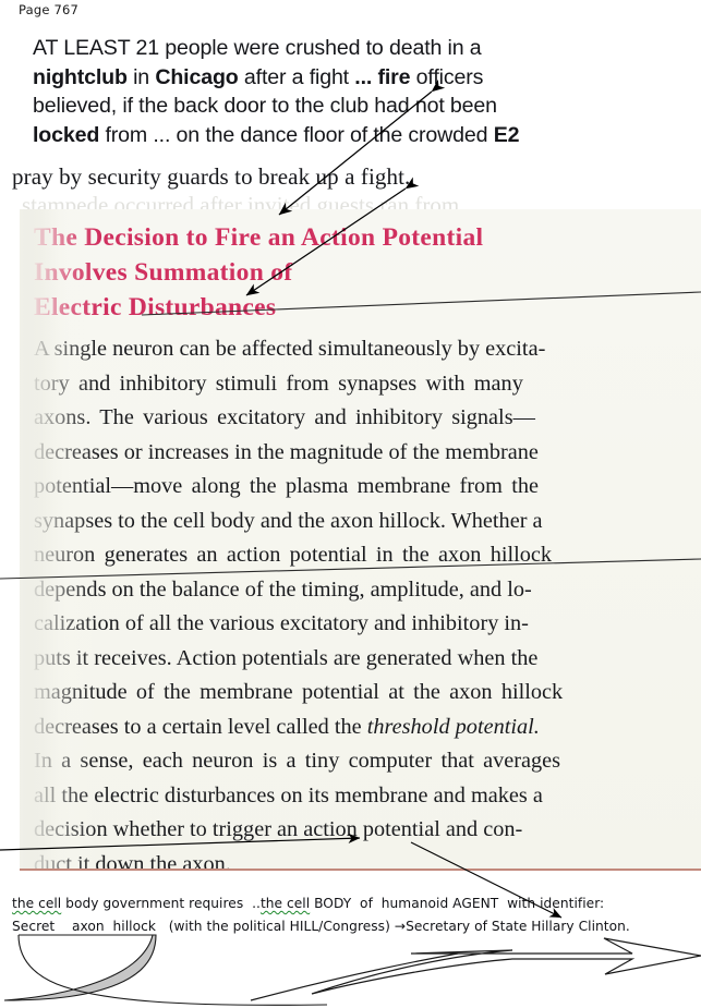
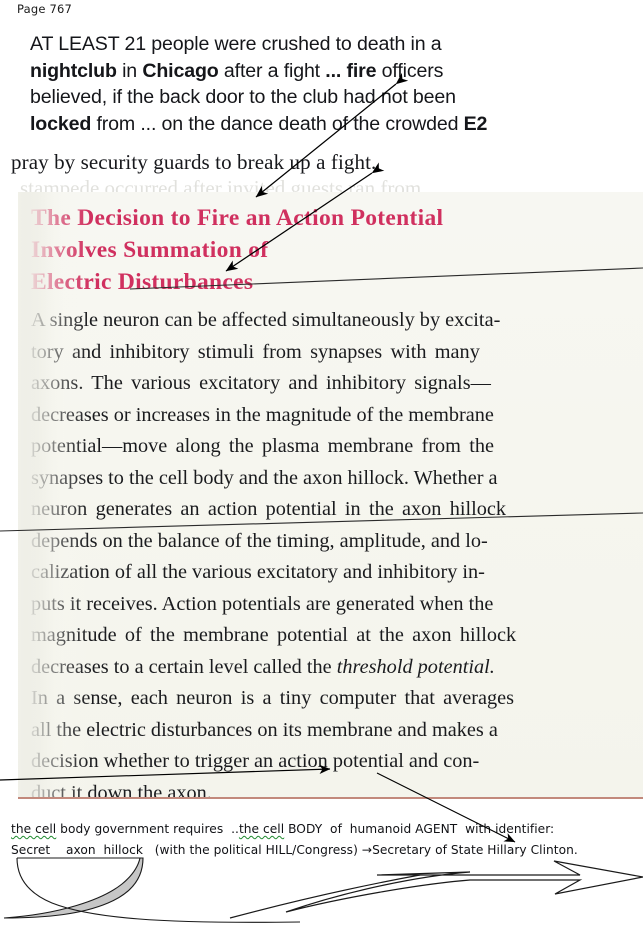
  Page 767
  AT LEAST 21 people were crushed to death in a
  nightclub in Chicago after a fight ... fire officers
  believed, if the back door to the club had not been
- locked from ... on the dance floor of the crowded E2
+ locked from ... on the dance death of the crowded E2
  pray by security guards to break up a fight.
  stampede occurred after invited guests ran from
  ecision to Fire an Action Potential
  ves Summation of
  ic Disturbances
  e neuron can be affected simultaneously by excita-
  d inhibitory stimuli from synapses with many
  The various excitatory and inhibitory signals—
  es or increases in the magnitude of the membrane
  al—move along the plasma membrane from the
  es to the cell body and the axon hillock. Whether a
  generates an action potential in the axon hillock
  s on the balance of the timing, amplitude, and lo-
  on of all the various excitatory and inhibitory in-
  eceives. Action potentials are generated when the
  ude of the membrane potential at the axon hillock
  es to a certain level called the threshold potential.
  nse, each neuron is a tiny computer that averages
  electric disturbances on its membrane and makes a
  n whether to trigger an action potential and con-
  the cell body government requires ..the cell BODY of humanoid AGENT with identifier:
  Secret axon hillock (with the political HILL/Congress) →Secretary of State Hillary Clinton.
